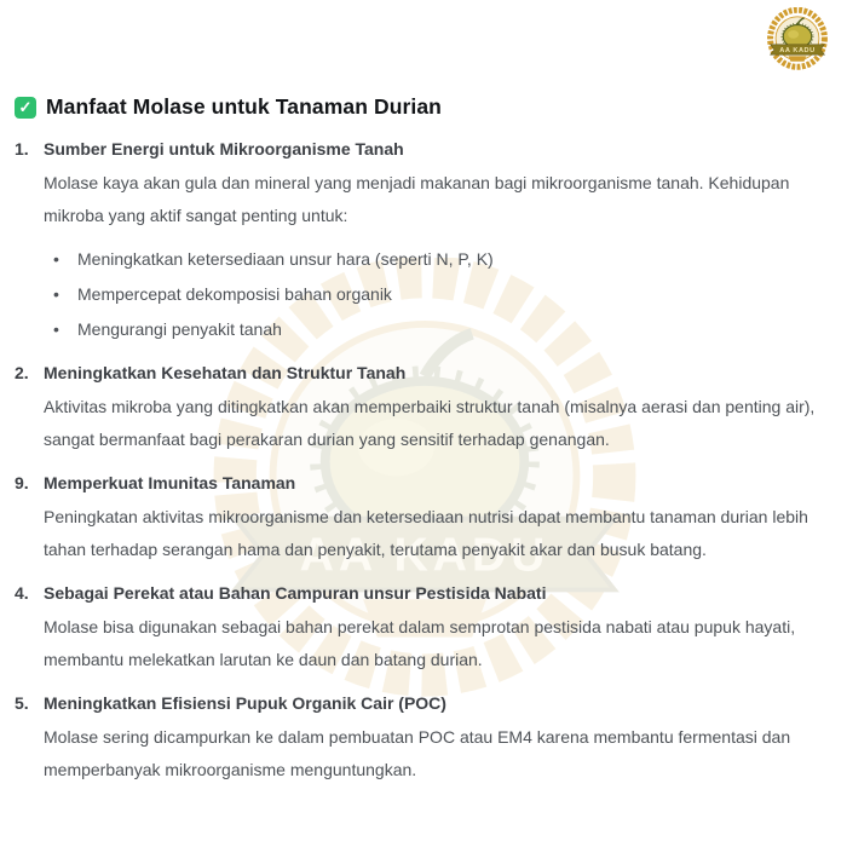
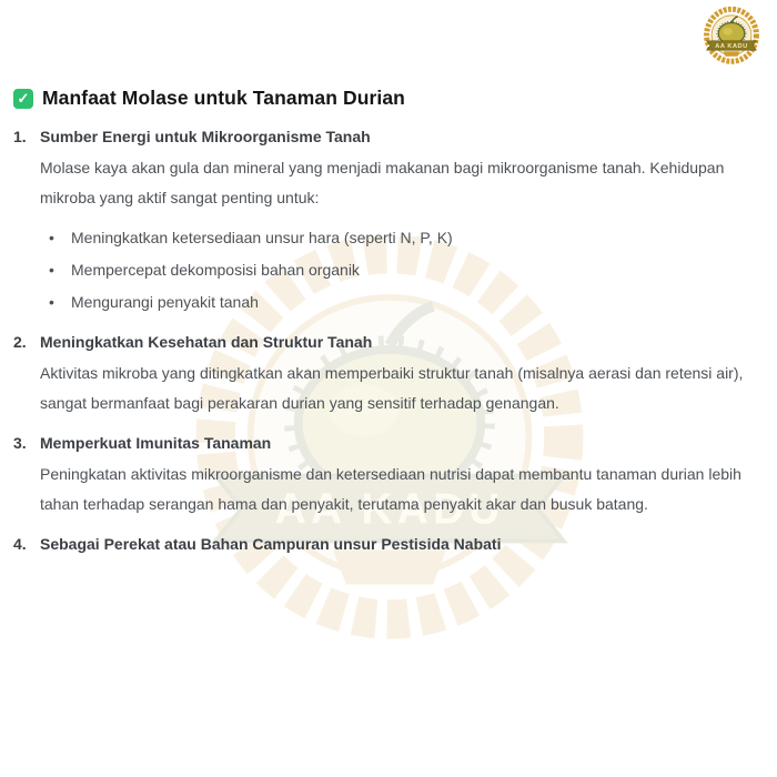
  ✓
  Manfaat Molase untuk Tanaman Durian
  1.
  Sumber Energi untuk Mikroorganisme Tanah
  Molase kaya akan gula dan mineral yang menjadi makanan bagi mikroorganisme tanah. Kehidupan mikroba yang aktif sangat penting untuk:
  •
  Meningkatkan ketersediaan unsur hara (seperti N, P, K)
  •
  Mempercepat dekomposisi bahan organik
  •
  Mengurangi penyakit tanah
  2.
  Meningkatkan Kesehatan dan Struktur Tanah
- Aktivitas mikroba yang ditingkatkan akan memperbaiki struktur tanah (misalnya aerasi dan penting air), sangat bermanfaat bagi perakaran durian yang sensitif terhadap genangan.
+ Aktivitas mikroba yang ditingkatkan akan memperbaiki struktur tanah (misalnya aerasi dan retensi air), sangat bermanfaat bagi perakaran durian yang sensitif terhadap genangan.
- 9.
+ 3.
  Memperkuat Imunitas Tanaman
  Peningkatan aktivitas mikroorganisme dan ketersediaan nutrisi dapat membantu tanaman durian lebih tahan terhadap serangan hama dan penyakit, terutama penyakit akar dan busuk batang.
  4.
  Sebagai Perekat atau Bahan Campuran unsur Pestisida Nabati
- Molase bisa digunakan sebagai bahan perekat dalam semprotan pestisida nabati atau pupuk hayati, membantu melekatkan larutan ke daun dan batang durian.
- 5.
- Meningkatkan Efisiensi Pupuk Organik Cair (POC)
- Molase sering dicampurkan ke dalam pembuatan POC atau EM4 karena membantu fermentasi dan memperbanyak mikroorganisme menguntungkan.
